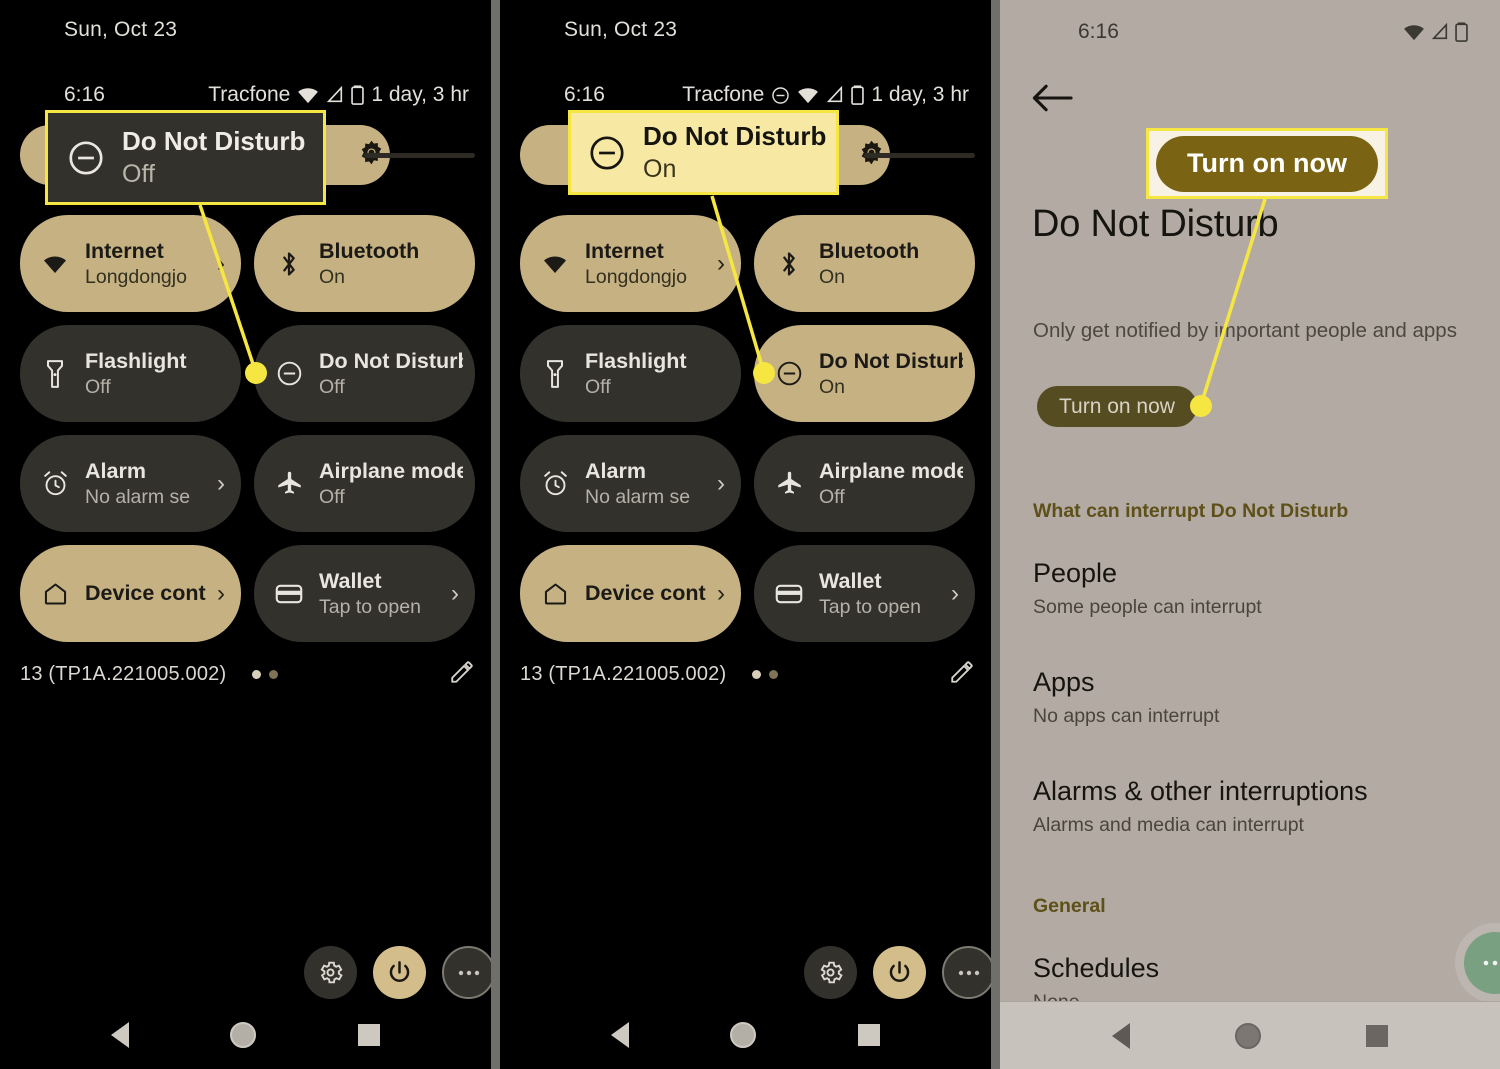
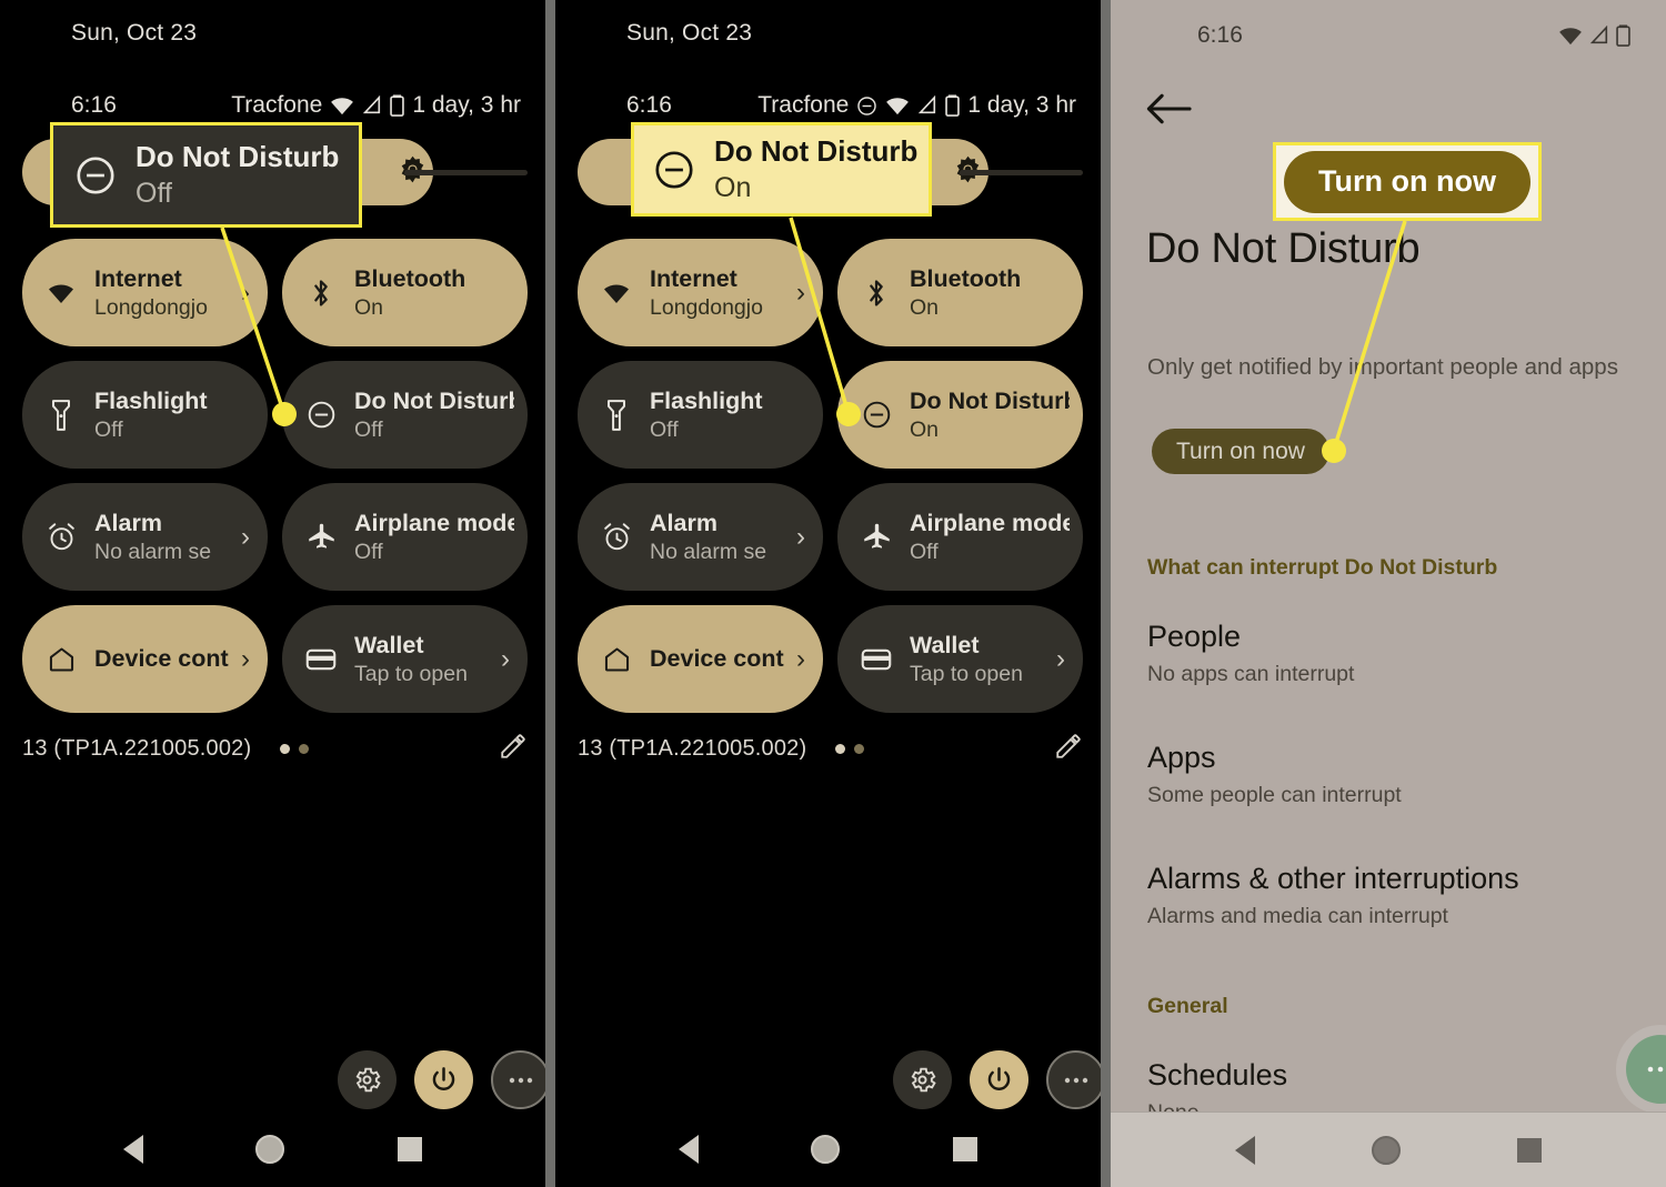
  Sun, Oct 23
  6:16
  Tracfone
  1 day, 3 hr
  Internet
  Longdongjo
  Bluetooth
  On
  Flashlight
  Off
  Do Not Distur
  Off
  Alarm
  No alarm se
  ›
  Airplane mode
  Off
  Device cont
  ›
  Wallet
  Tap to open
  ›
  13 (TP1A.221005.002)
  Sun, Oct 23
  6:16
  Tracfone
  1 day, 3 hr
  Internet
  Longdongjo
  ›
  Bluetooth
  On
  Flashlight
  Off
  Do Not Distur
  On
  Alarm
  No alarm se
  ›
  Airplane mode
  Off
  Device cont
  ›
  Wallet
  Tap to open
  ›
  13 (TP1A.221005.002)
  6:16
  Do Not Disturb
  Only get notified by important people and apps
  Turn on now
  What can interrupt Do Not Disturb
  People
- Some people can interrupt
+ No apps can interrupt
  Apps
- No apps can interrupt
+ Some people can interrupt
  Alarms & other interruptions
  Alarms and media can interrupt
  General
  Schedules
  Do Not Disturb
  Off
  Do Not Disturb
  On
  Turn on now
